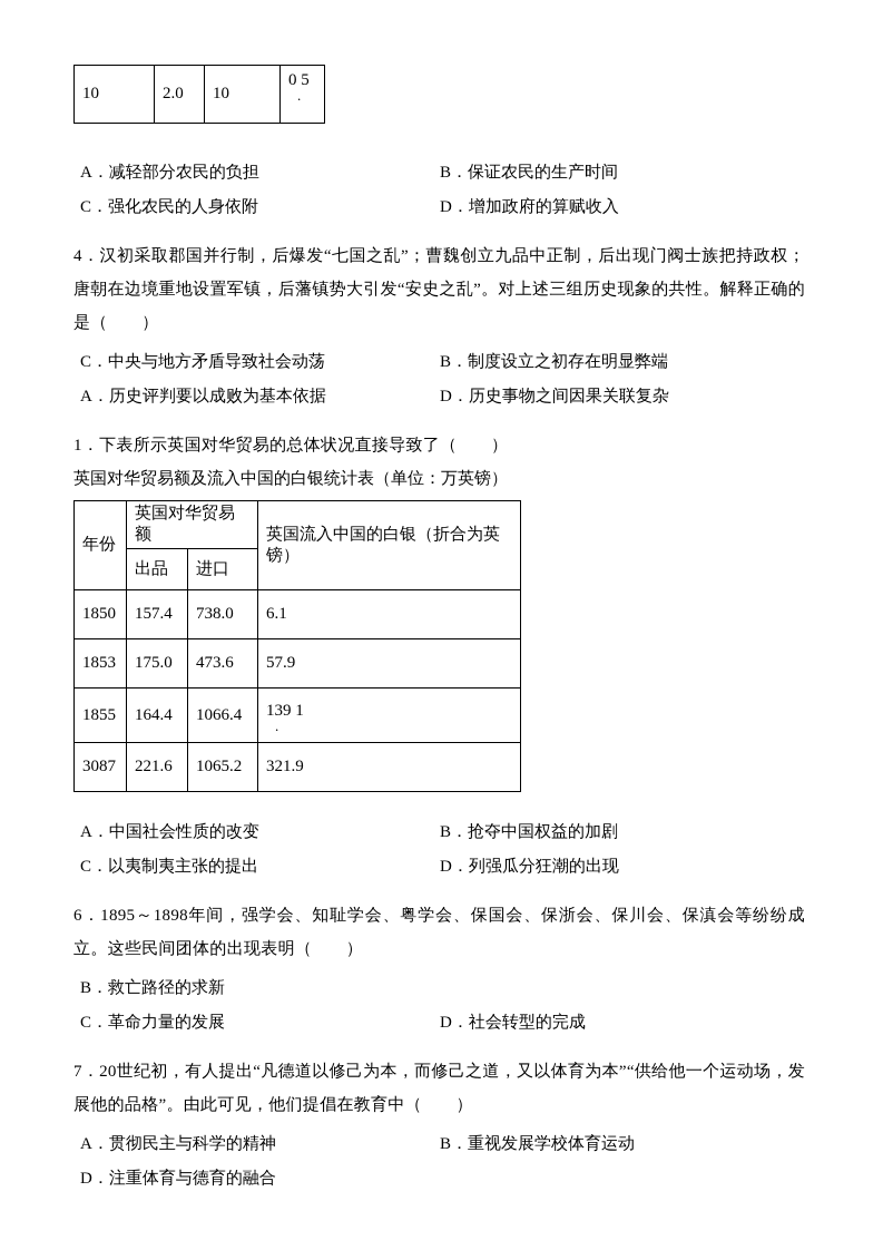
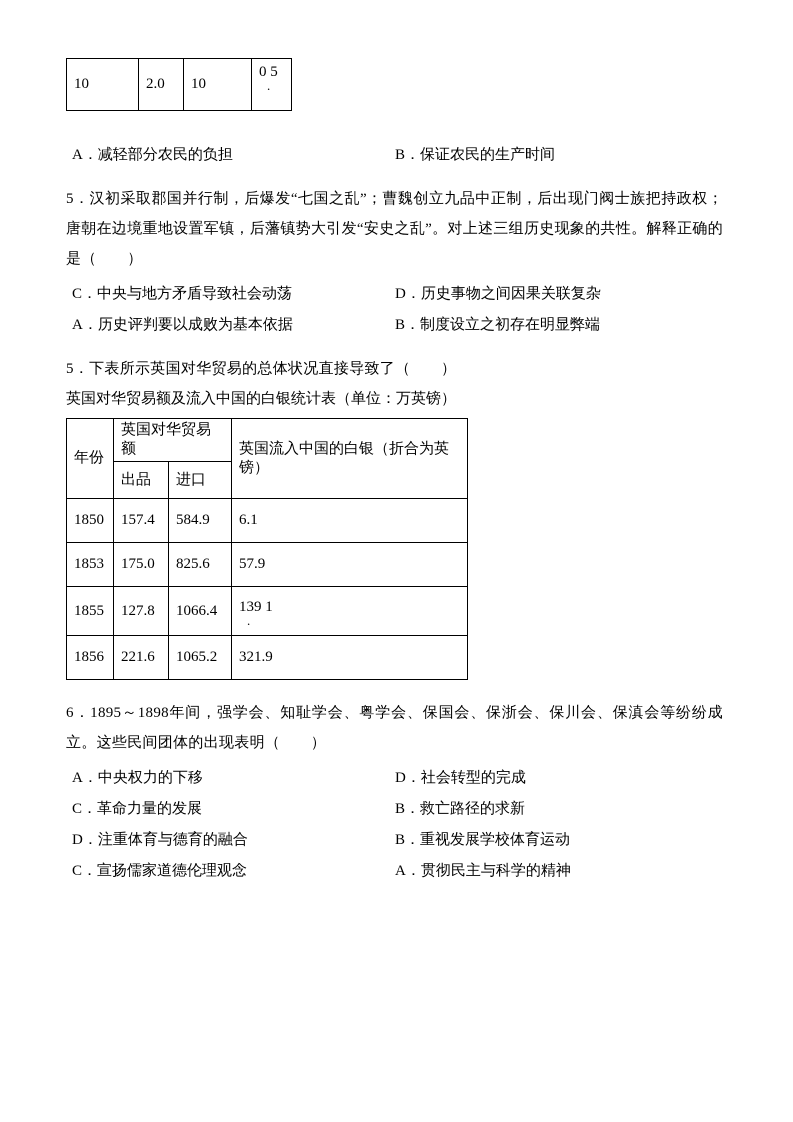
  10	2.0	10	0 5 .
  A．减轻部分农民的负担
  B．保证农民的生产时间
- C．强化农民的人身依附
- D．增加政府的算赋收入
- 4．汉初采取郡国并行制，后爆发“七国之乱”；曹魏创立九品中正制，后出现门阀士族把持政权；唐朝在边境重地设置军镇，后藩镇势大引发“安史之乱”。对上述三组历史现象的共性。解释正确的是（ ）
+ 5．汉初采取郡国并行制，后爆发“七国之乱”；曹魏创立九品中正制，后出现门阀士族把持政权；唐朝在边境重地设置军镇，后藩镇势大引发“安史之乱”。对上述三组历史现象的共性。解释正确的是（ ）
  C．中央与地方矛盾导致社会动荡
- B．制度设立之初存在明显弊端
+ D．历史事物之间因果关联复杂
  A．历史评判要以成败为基本依据
- D．历史事物之间因果关联复杂
+ B．制度设立之初存在明显弊端
- 1．下表所示英国对华贸易的总体状况直接导致了（ ）
+ 5．下表所示英国对华贸易的总体状况直接导致了（ ）
  英国对华贸易额及流入中国的白银统计表（单位：万英镑）
  年份	英国对华贸易额	英国流入中国的白银（折合为英镑）
  出品	进口
- 1850	157.4	738.0	6.1
+ 1850	157.4	584.9	6.1
- 1853	175.0	473.6	57.9
+ 1853	175.0	825.6	57.9
- 1855	164.4	1066.4	139 1 .
+ 1855	127.8	1066.4	139 1 .
- 3087	221.6	1065.2	321.9
+ 1856	221.6	1065.2	321.9
- A．中国社会性质的改变
- B．抢夺中国权益的加剧
- C．以夷制夷主张的提出
- D．列强瓜分狂潮的出现
  6．1895～1898年间，强学会、知耻学会、粤学会、保国会、保浙会、保川会、保滇会等纷纷成立。这些民间团体的出现表明（ ）
+ A．中央权力的下移
- B．救亡路径的求新
+ D．社会转型的完成
  C．革命力量的发展
- D．社会转型的完成
+ B．救亡路径的求新
- 7．20世纪初，有人提出“凡德道以修己为本，而修己之道，又以体育为本”“供给他一个运动场，发展他的品格”。由此可见，他们提倡在教育中（ ）
- A．贯彻民主与科学的精神
+ D．注重体育与德育的融合
  B．重视发展学校体育运动
+ C．宣扬儒家道德伦理观念
- D．注重体育与德育的融合
+ A．贯彻民主与科学的精神
